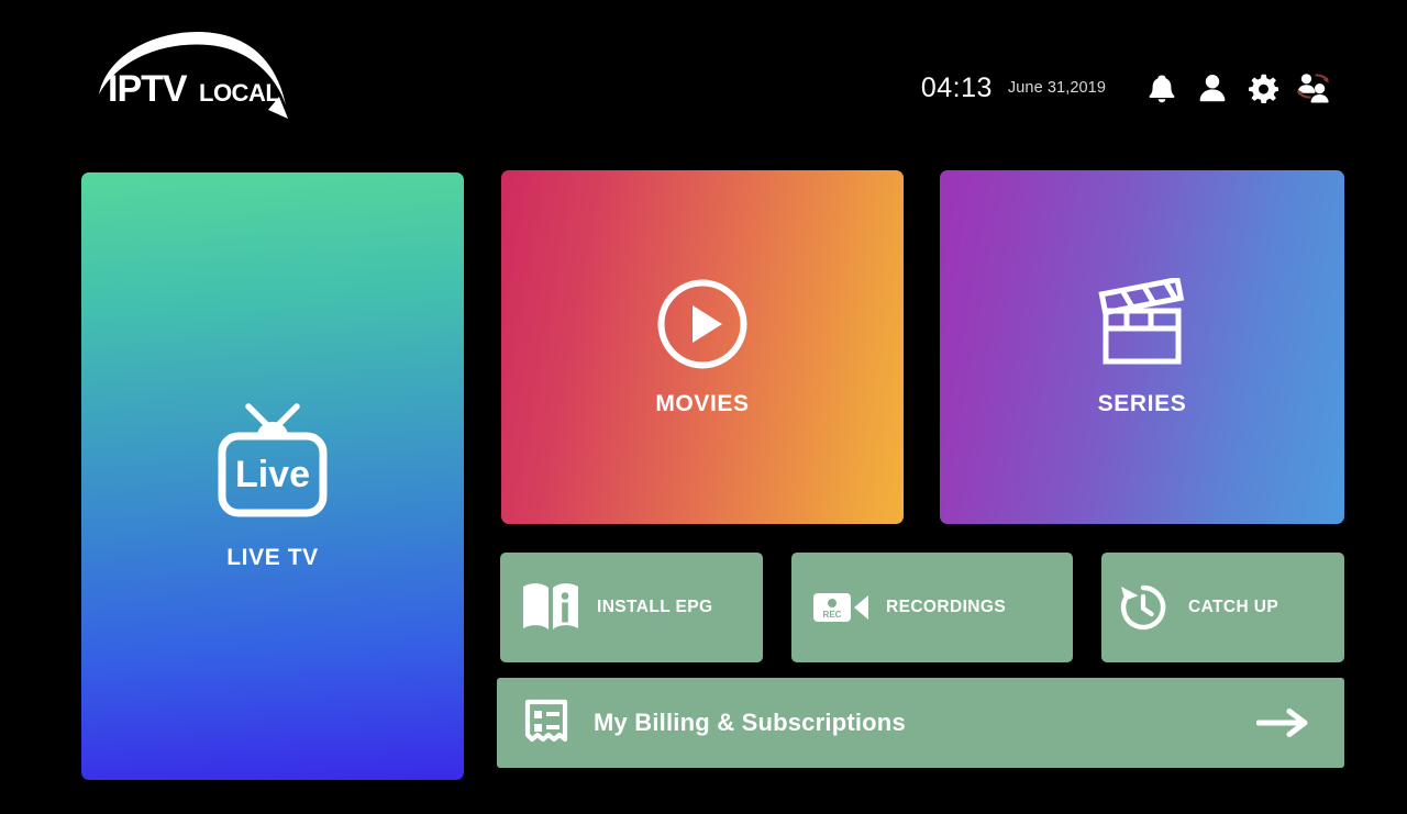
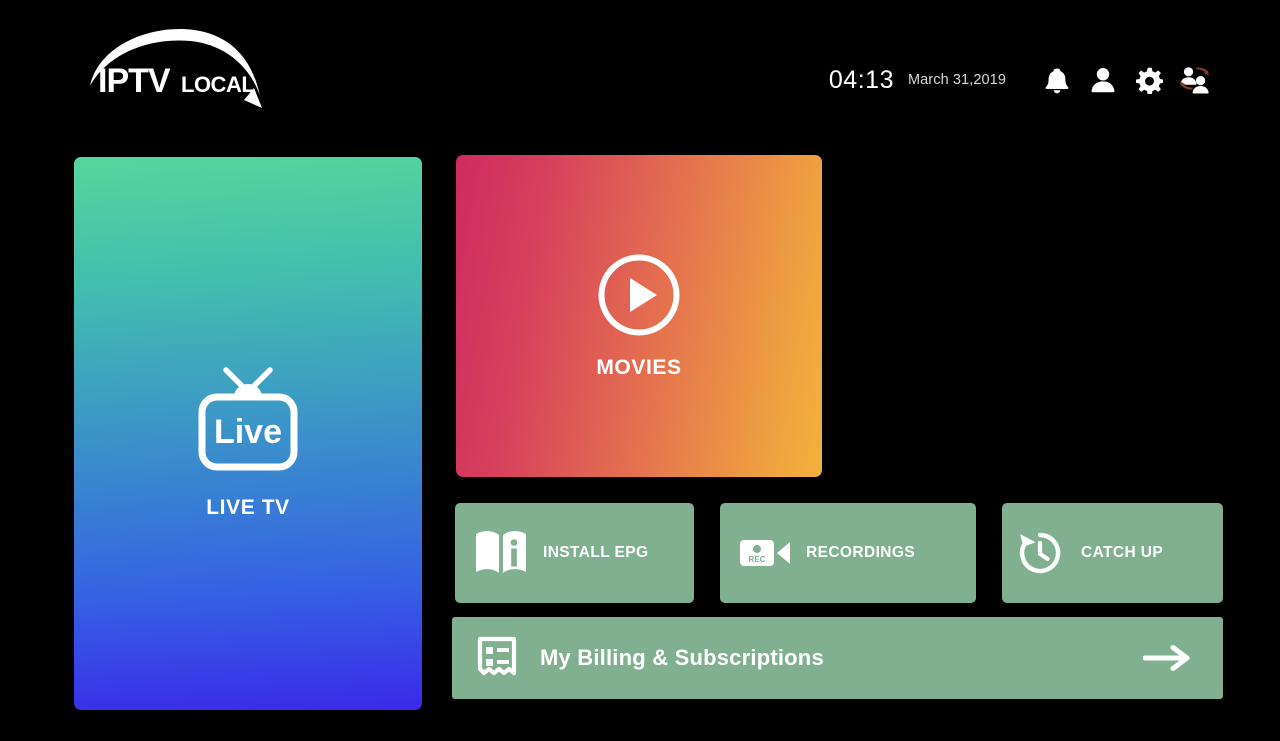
  IPTV
  LOCAL
  04:13
- June 31,2019
+ March 31,2019
  Live
  LIVE TV
  MOVIES
- SERIES
  INSTALL EPG
  REC
  RECORDINGS
  CATCH UP
  My Billing & Subscriptions
